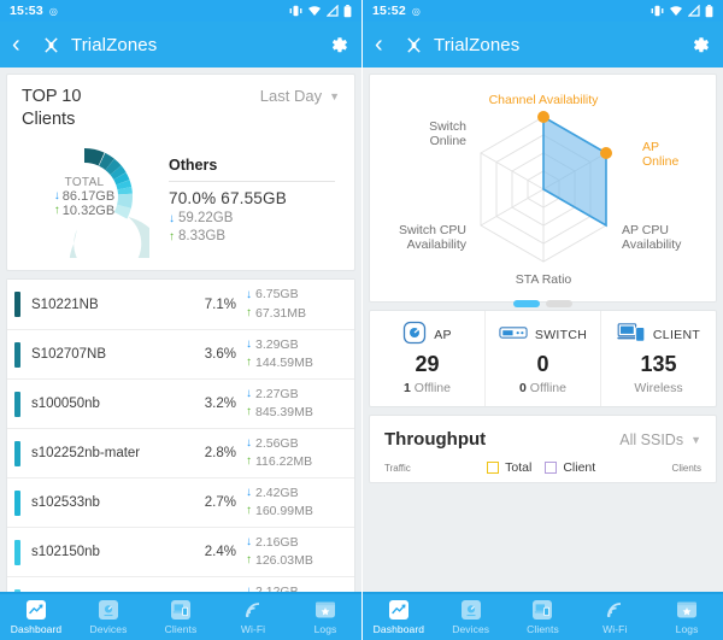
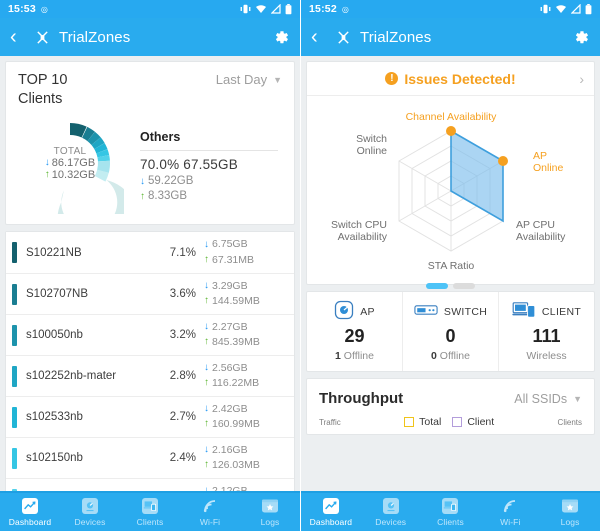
  15:53
  ◎
  ‹
  TrialZones
  TOP 10
  Clients
  Last Day
  ▼
  TOTAL
  ↓
  86.17GB
  ↑
  10.32GB
  Others
  70.0% 67.55GB
  ↓
  59.22GB
  ↑
  8.33GB
  S10221NB
  7.1%
  ↓
  6.75GB
  ↑
  67.31MB
  S102707NB
  3.6%
  ↓
  3.29GB
  ↑
  144.59MB
  s100050nb
  3.2%
  ↓
  2.27GB
  ↑
  845.39MB
  s102252nb-mater
  2.8%
  ↓
  2.56GB
  ↑
  116.22MB
  s102533nb
  2.7%
  ↓
  2.42GB
  ↑
  160.99MB
  s102150nb
  2.4%
  ↓
  2.16GB
  ↑
  126.03MB
  Dashboard
  Devices
  Clients
  Wi-Fi
  Logs
  15:52
  ◎
  ‹
  TrialZones
+ !
+ Issues Detected!
+ ›
  Channel Availability
  AP
  Online
  Switch
  Online
  Switch CPU
  Availability
  AP CPU
  Availability
  STA Ratio
  AP
  29
  1 Offline
  SWITCH
  0
  0 Offline
  CLIENT
- 135
+ 111
  Wireless
  Throughput
  All SSIDs
  ▼
  Traffic
  Total
  Client
  Clients
  Dashboard
  Devices
  Clients
  Wi-Fi
  Logs
